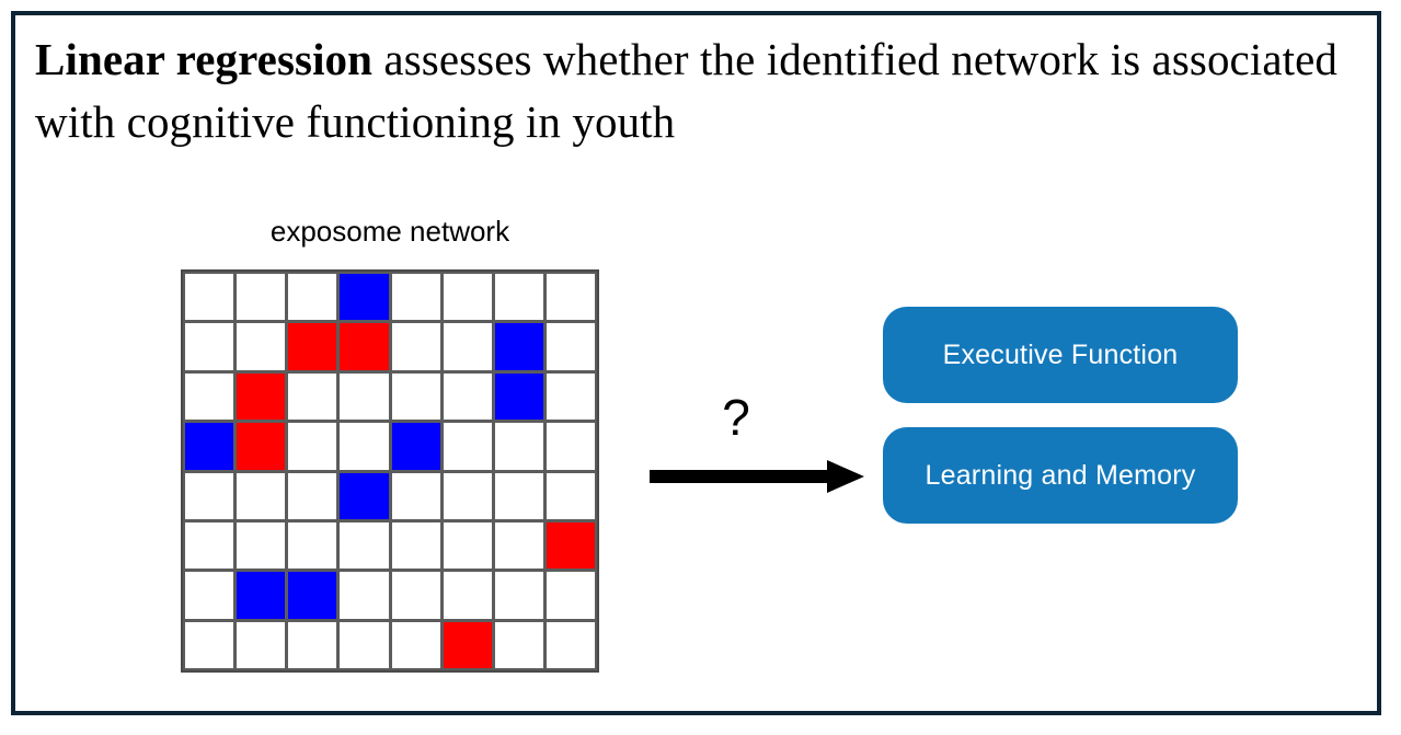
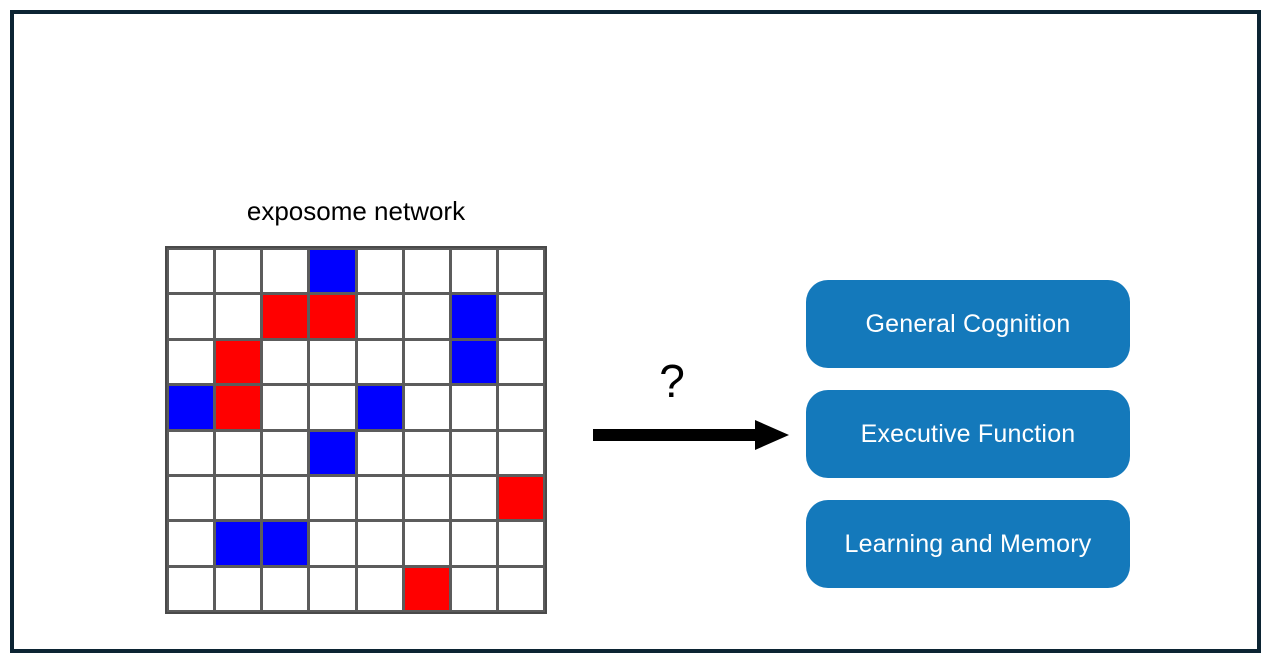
- Linear regression assesses whether the identified network is associated with cognitive functioning in youth
  exposome network
  ?
+ General Cognition
  Executive Function
  Learning and Memory
